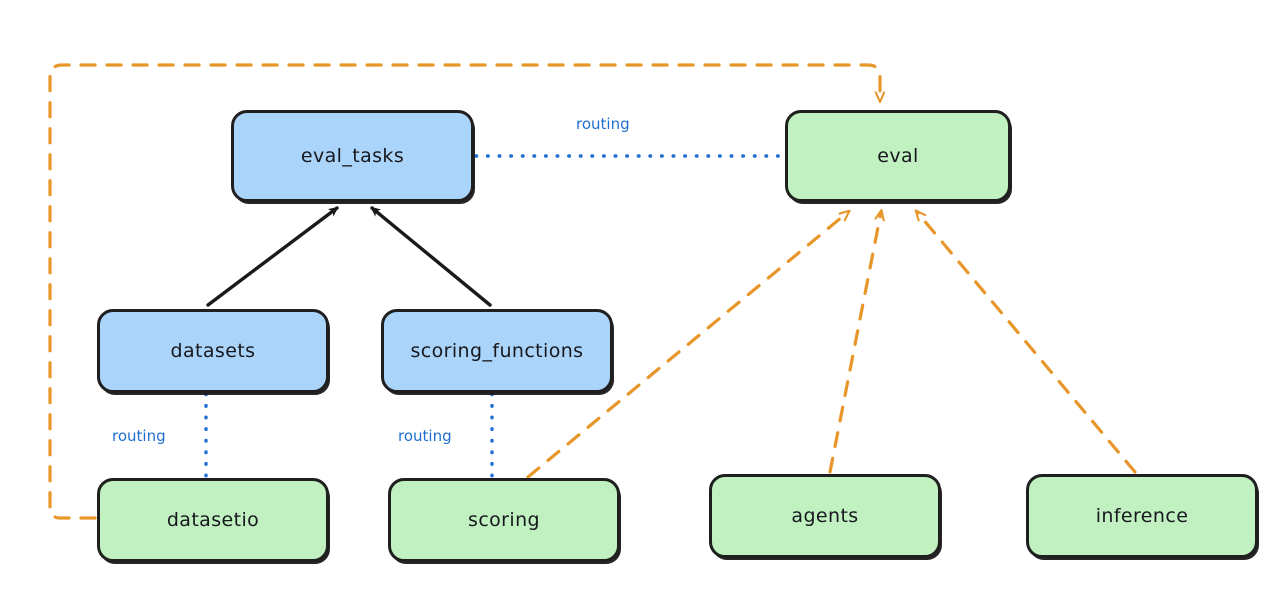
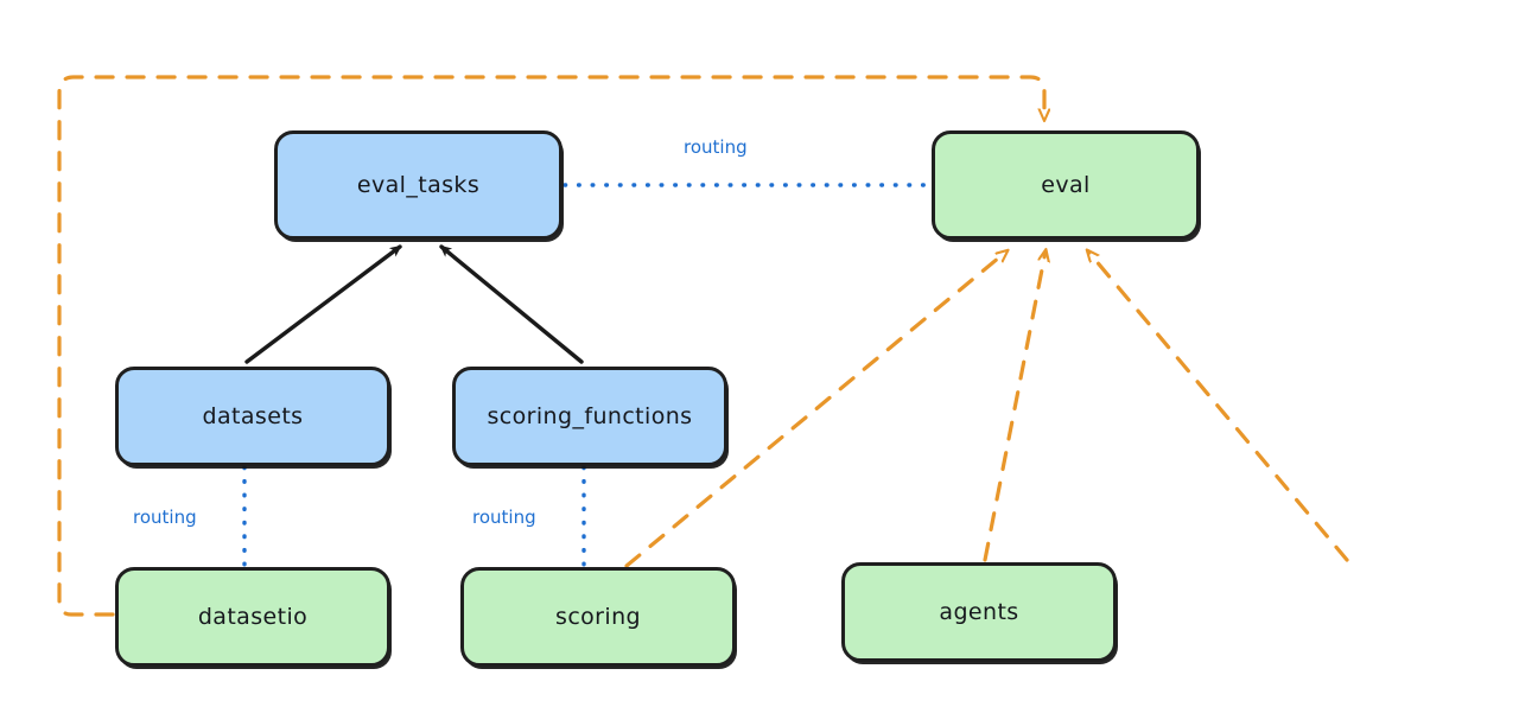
  eval_tasks
  eval
  datasets
  scoring_functions
  datasetio
  scoring
  agents
- inference
  routing
  routing
  routing
